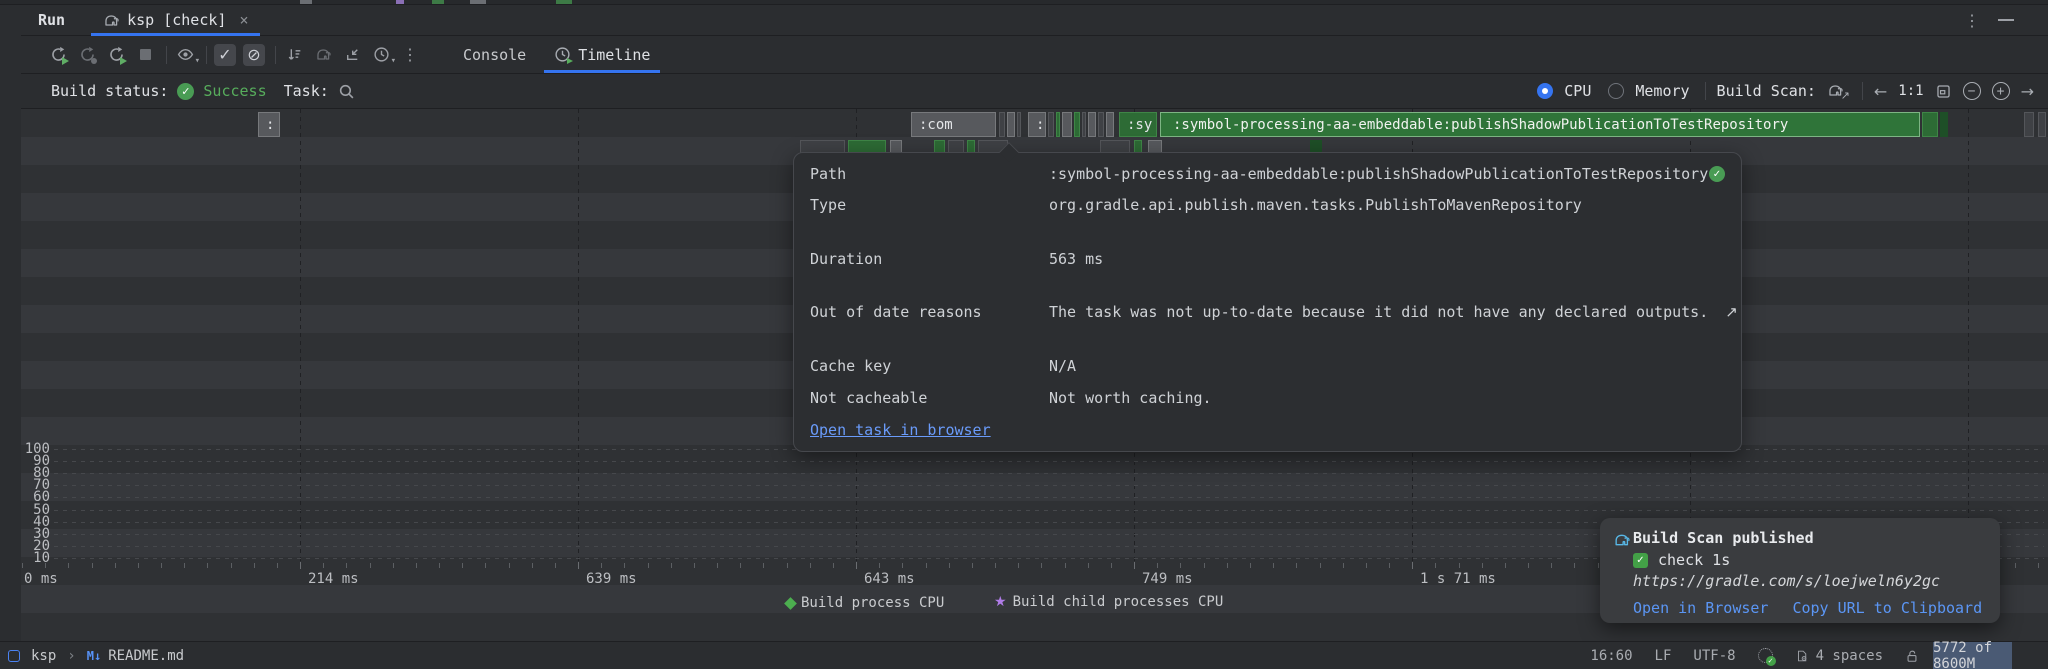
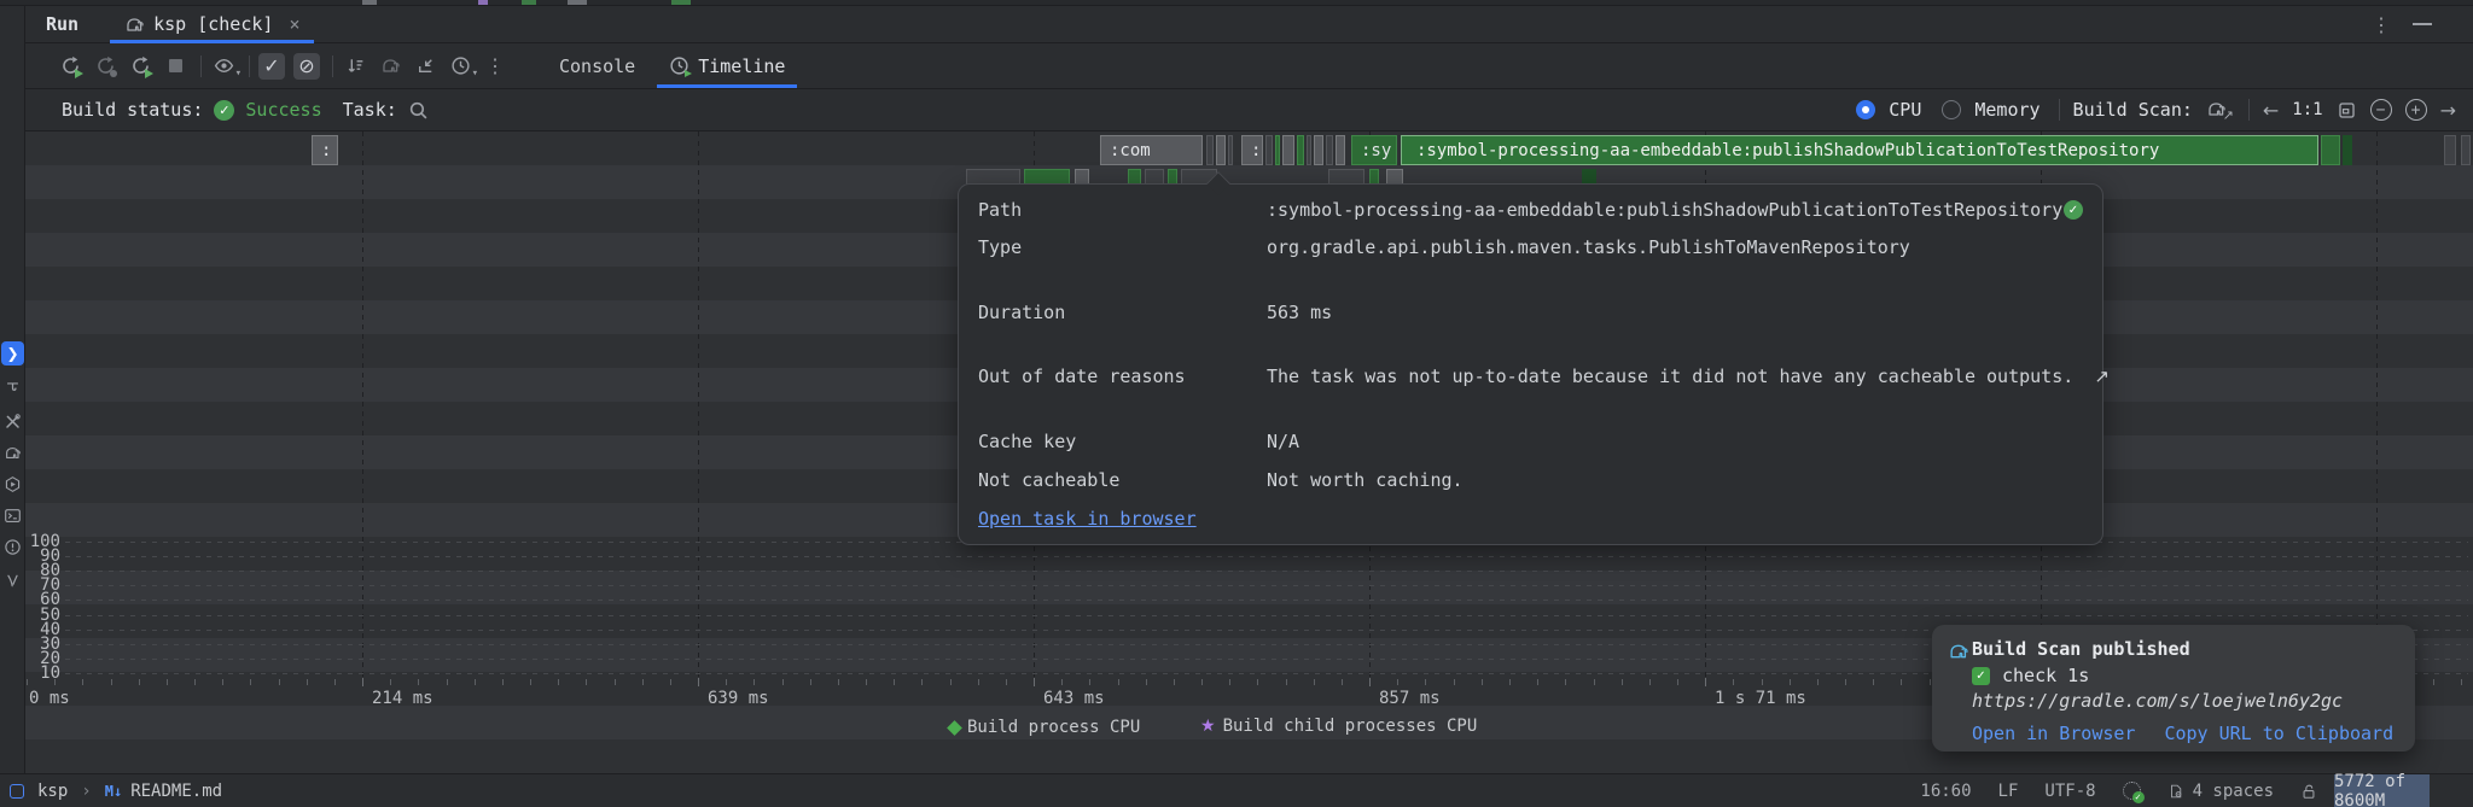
+ ❯
  Run
  ksp [check]
  ×
  ⋮
  ▾
  ✓
  ⊘
  ▾
  ⋮
  Console
  Timeline
  Build status:
  ✓
  Success
  Task:
  CPU
  Memory
  Build Scan:
  ↗
  ←
  1:1
  −
  +
  →
  100
  90
  80
  70
  60
  50
  40
  30
  20
  10
  0 ms
  214 ms
  639 ms
  643 ms
- 749 ms
+ 857 ms
  1 s 71 ms
  Build process CPU
  ★
  Build child processes CPU
  :
  :com
  :
  :sy
  :symbol-processing-aa-embeddable:publishShadowPublicationToTestRepository
  Path
  :symbol-processing-aa-embeddable:publishShadowPublicationToTestRepository
  ✓
  Type
  org.gradle.api.publish.maven.tasks.PublishToMavenRepository
  Duration
  563 ms
  Out of date reasons
- The task was not up-to-date because it did not have any declared outputs. ↗
+ The task was not up-to-date because it did not have any cacheable outputs. ↗
  Cache key
  N/A
  Not cacheable
  Not worth caching.
  Open task in browser
  Build Scan published
  ✓
  check 1s
  https://gradle.com/s/loejweln6y2gc
  Open in Browser
  Copy URL to Clipboard
  ksp
  ›
  M↓
  README.md
  16:60
  LF
  UTF-8
  ✓
  4 spaces
  5772 of 8600M
